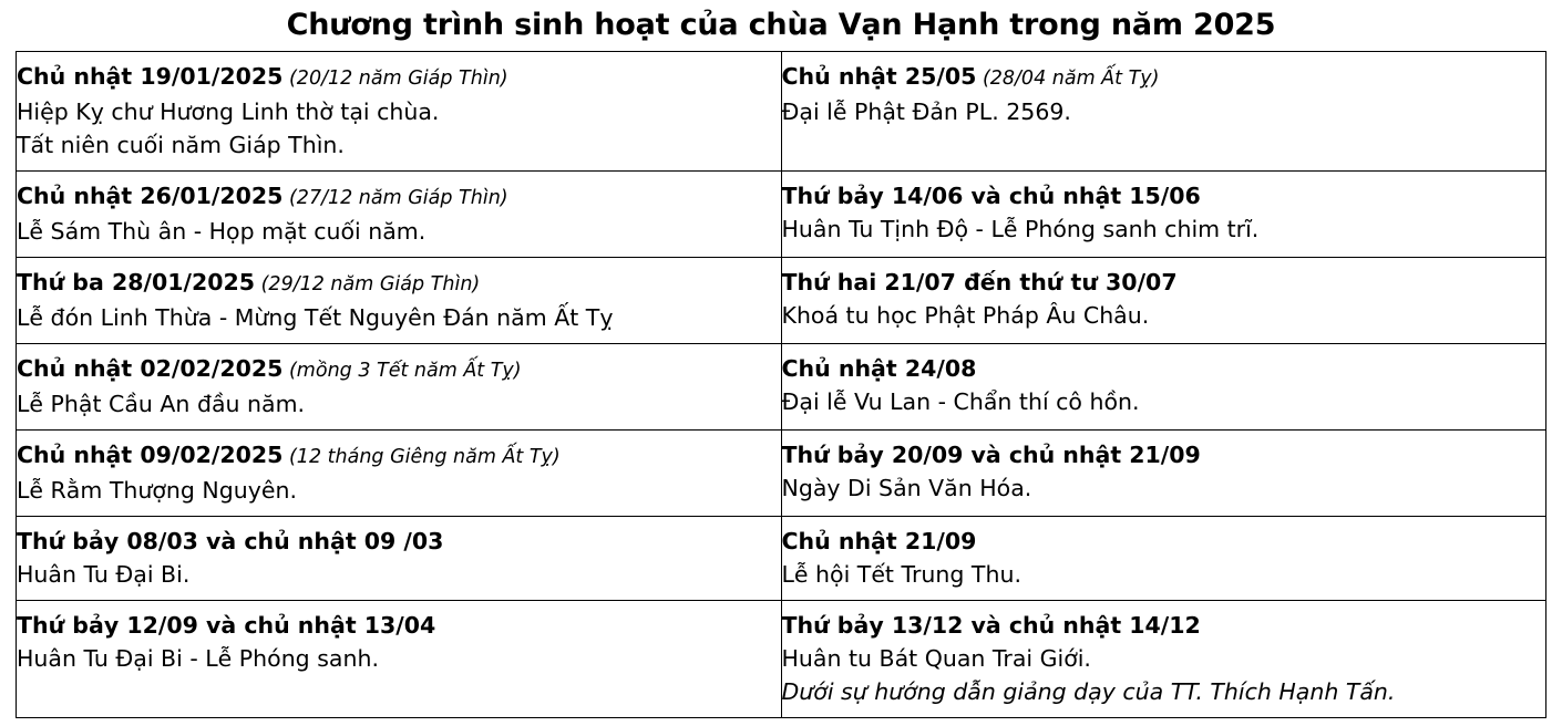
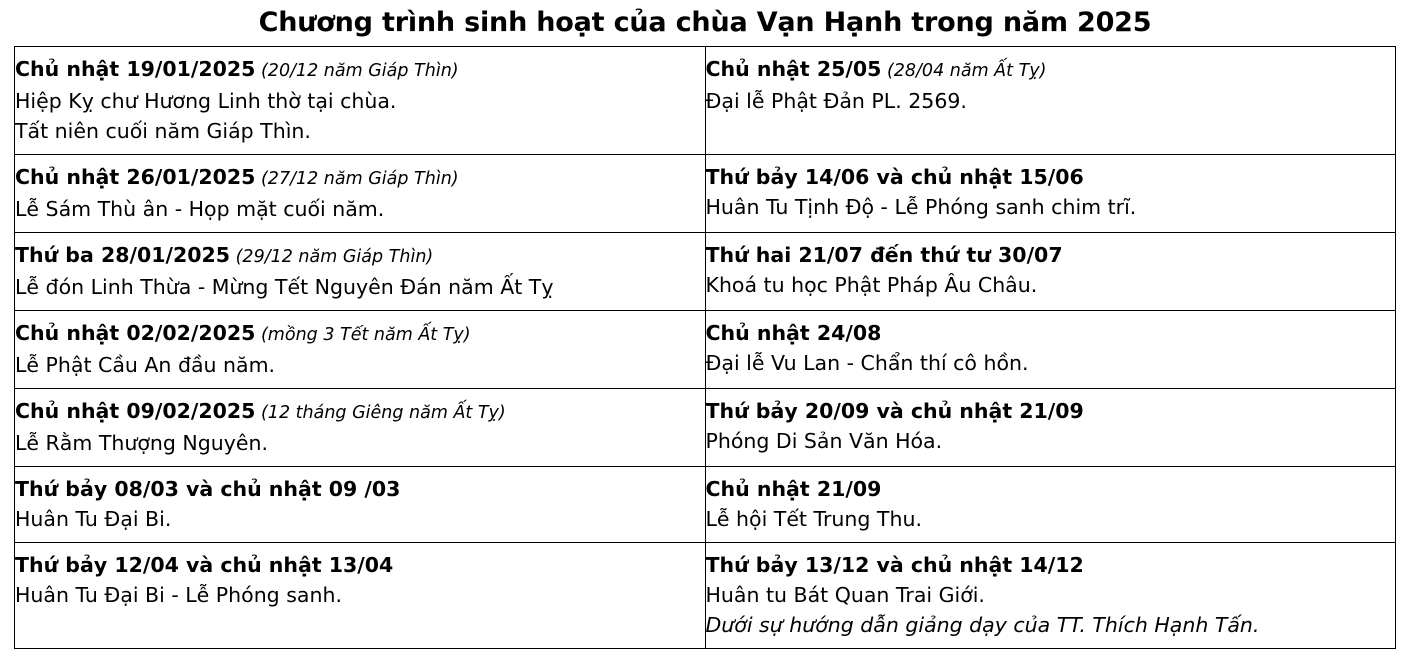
  Chương trình sinh hoạt của chùa Vạn Hạnh trong năm 2025
  Chủ nhật 19/01/2025 (20/12 năm Giáp Thìn)Hiệp Kỵ chư Hương Linh thờ tại chùa.Tất niên cuối năm Giáp Thìn.	Chủ nhật 25/05 (28/04 năm Ất Tỵ)Đại lễ Phật Đản PL. 2569.
  Chủ nhật 26/01/2025 (27/12 năm Giáp Thìn)Lễ Sám Thù ân - Họp mặt cuối năm.	Thứ bảy 14/06 và chủ nhật 15/06Huân Tu Tịnh Độ - Lễ Phóng sanh chim trĩ.
  Thứ ba 28/01/2025 (29/12 năm Giáp Thìn)Lễ đón Linh Thừa - Mừng Tết Nguyên Đán năm Ất Tỵ	Thứ hai 21/07 đến thứ tư 30/07Khoá tu học Phật Pháp Âu Châu.
  Chủ nhật 02/02/2025 (mồng 3 Tết năm Ất Tỵ)Lễ Phật Cầu An đầu năm.	Chủ nhật 24/08Đại lễ Vu Lan - Chẩn thí cô hồn.
- Chủ nhật 09/02/2025 (12 tháng Giêng năm Ất Tỵ)Lễ Rằm Thượng Nguyên.	Thứ bảy 20/09 và chủ nhật 21/09Ngày Di Sản Văn Hóa.
+ Chủ nhật 09/02/2025 (12 tháng Giêng năm Ất Tỵ)Lễ Rằm Thượng Nguyên.	Thứ bảy 20/09 và chủ nhật 21/09Phóng Di Sản Văn Hóa.
  Thứ bảy 08/03 và chủ nhật 09 /03 Huân Tu Đại Bi.	Chủ nhật 21/09Lễ hội Tết Trung Thu.
- Thứ bảy 12/09 và chủ nhật 13/04Huân Tu Đại Bi - Lễ Phóng sanh.	Thứ bảy 13/12 và chủ nhật 14/12Huân tu Bát Quan Trai Giới.Dưới sự hướng dẫn giảng dạy của TT. Thích Hạnh Tấn.
+ Thứ bảy 12/04 và chủ nhật 13/04Huân Tu Đại Bi - Lễ Phóng sanh.	Thứ bảy 13/12 và chủ nhật 14/12Huân tu Bát Quan Trai Giới.Dưới sự hướng dẫn giảng dạy của TT. Thích Hạnh Tấn.
